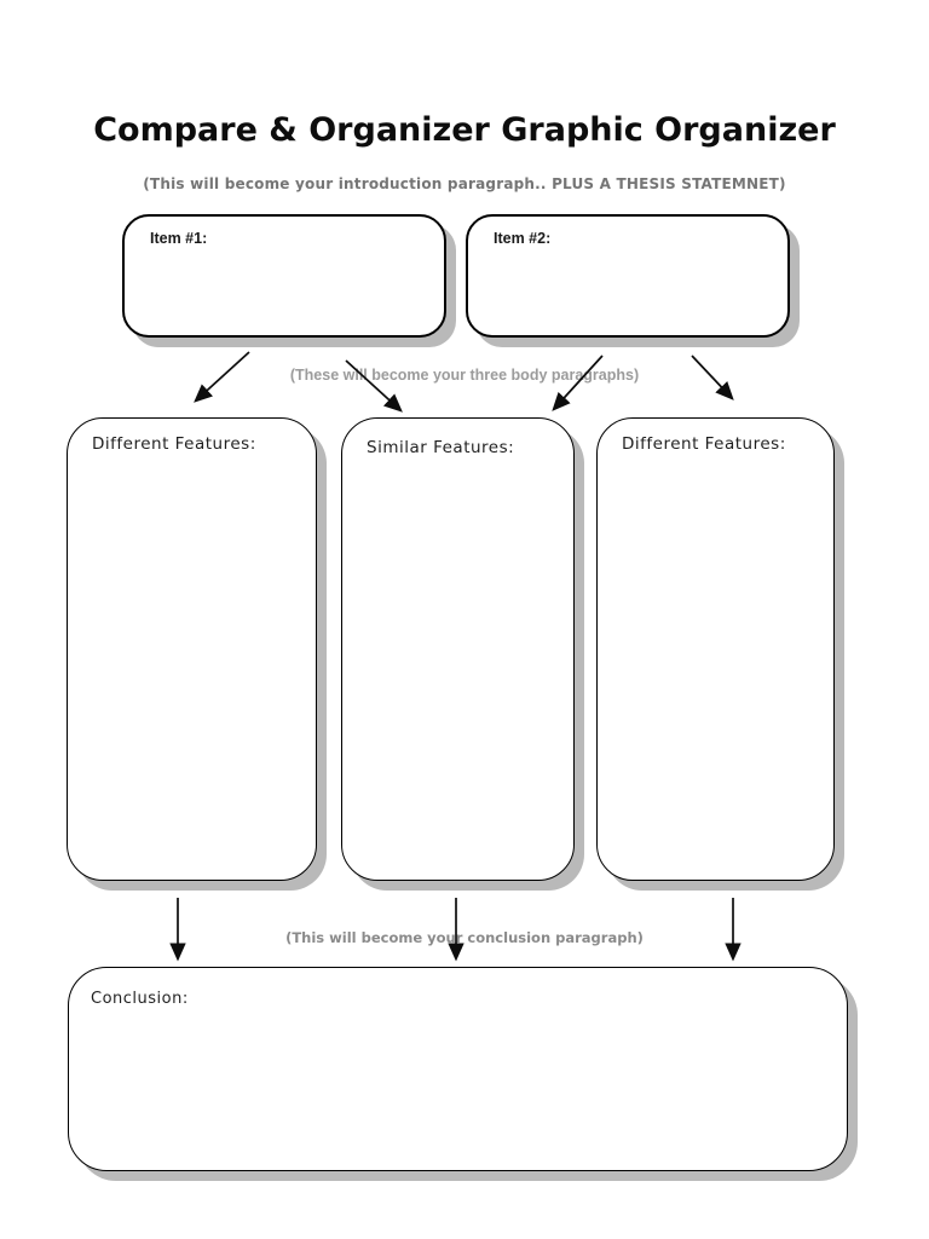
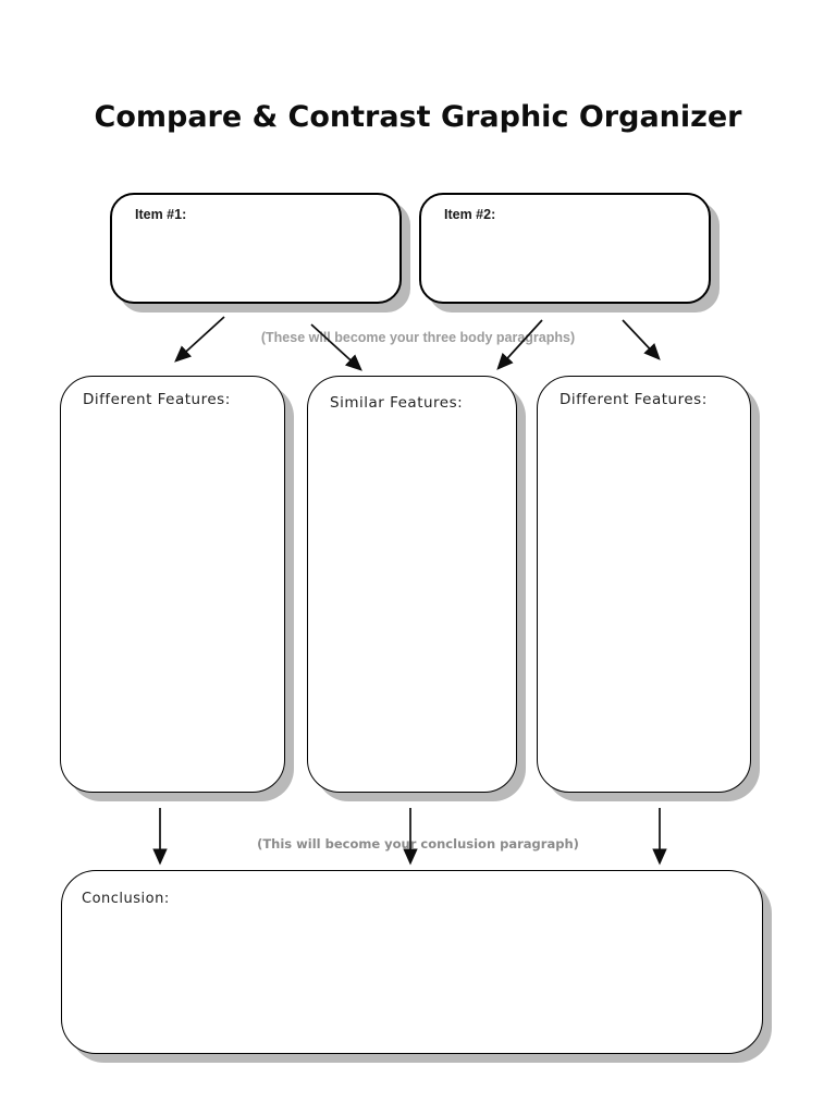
- Compare & Organizer Graphic Organizer
+ Compare & Contrast Graphic Organizer
- (This will become your introduction paragraph.. PLUS A THESIS STATEMNET)
  Item #1:
  Item #2:
  (These wil become your three body paragraphs)
  Different Features:
  Similar Features:
  Different Features:
  (This will become your conclusion paragraph)
  Conclusion:
